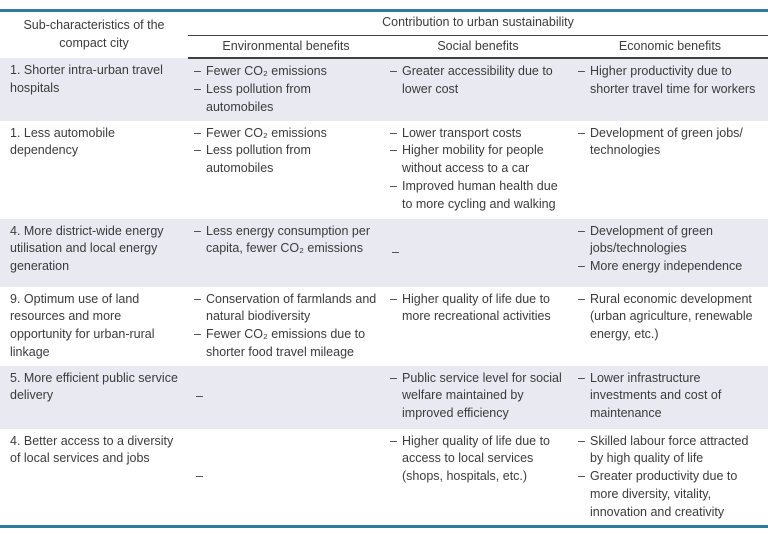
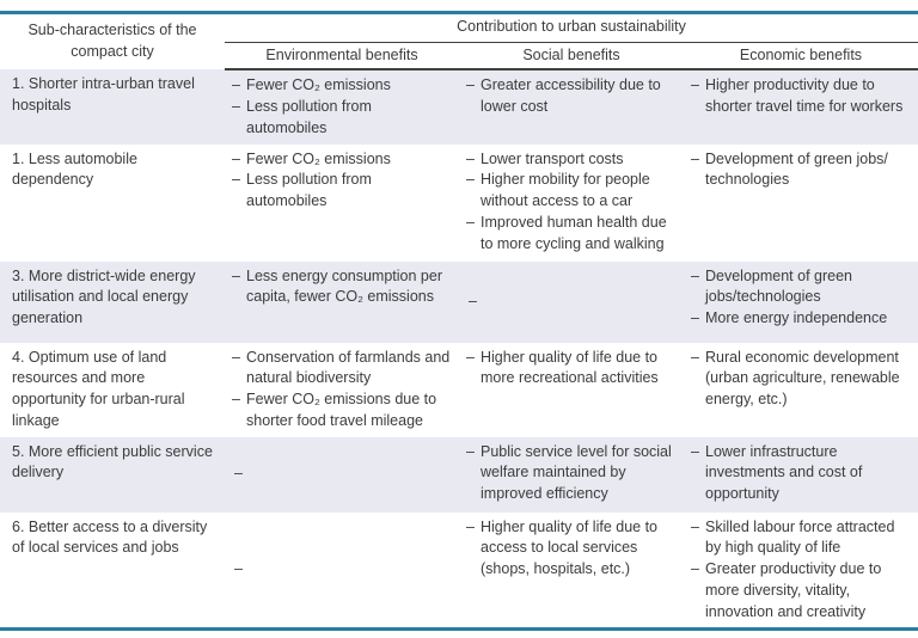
  Sub-characteristics of the compact city	Contribution to urban sustainability
  Environmental benefits	Social benefits	Economic benefits
  1. Shorter intra-urban travel hospitals	– Fewer CO₂ emissions– Less pollution from automobiles	– Greater accessibility due to lower cost	– Higher productivity due to shorter travel time for workers
  1. Less automobile dependency	– Fewer CO₂ emissions– Less pollution from automobiles	– Lower transport costs– Higher mobility for people without access to a car– Improved human health due to more cycling and walking	– Development of green jobs/ technologies
- 4. More district-wide energy utilisation and local energy generation	– Less energy consumption per capita, fewer CO₂ emissions	–	– Development of green jobs/technologies– More energy independence
+ 3. More district-wide energy utilisation and local energy generation	– Less energy consumption per capita, fewer CO₂ emissions	–	– Development of green jobs/technologies– More energy independence
- 9. Optimum use of land resources and more opportunity for urban-rural linkage	– Conservation of farmlands and natural biodiversity– Fewer CO₂ emissions due to shorter food travel mileage	– Higher quality of life due to more recreational activities	– Rural economic development (urban agriculture, renewable energy, etc.)
+ 4. Optimum use of land resources and more opportunity for urban-rural linkage	– Conservation of farmlands and natural biodiversity– Fewer CO₂ emissions due to shorter food travel mileage	– Higher quality of life due to more recreational activities	– Rural economic development (urban agriculture, renewable energy, etc.)
- 5. More efficient public service delivery	–	– Public service level for social welfare maintained by improved efficiency	– Lower infrastructure investments and cost of maintenance
+ 5. More efficient public service delivery	–	– Public service level for social welfare maintained by improved efficiency	– Lower infrastructure investments and cost of opportunity
- 4. Better access to a diversity of local services and jobs	–	– Higher quality of life due to access to local services (shops, hospitals, etc.)	– Skilled labour force attracted by high quality of life– Greater productivity due to more diversity, vitality, innovation and creativity
+ 6. Better access to a diversity of local services and jobs	–	– Higher quality of life due to access to local services (shops, hospitals, etc.)	– Skilled labour force attracted by high quality of life– Greater productivity due to more diversity, vitality, innovation and creativity
